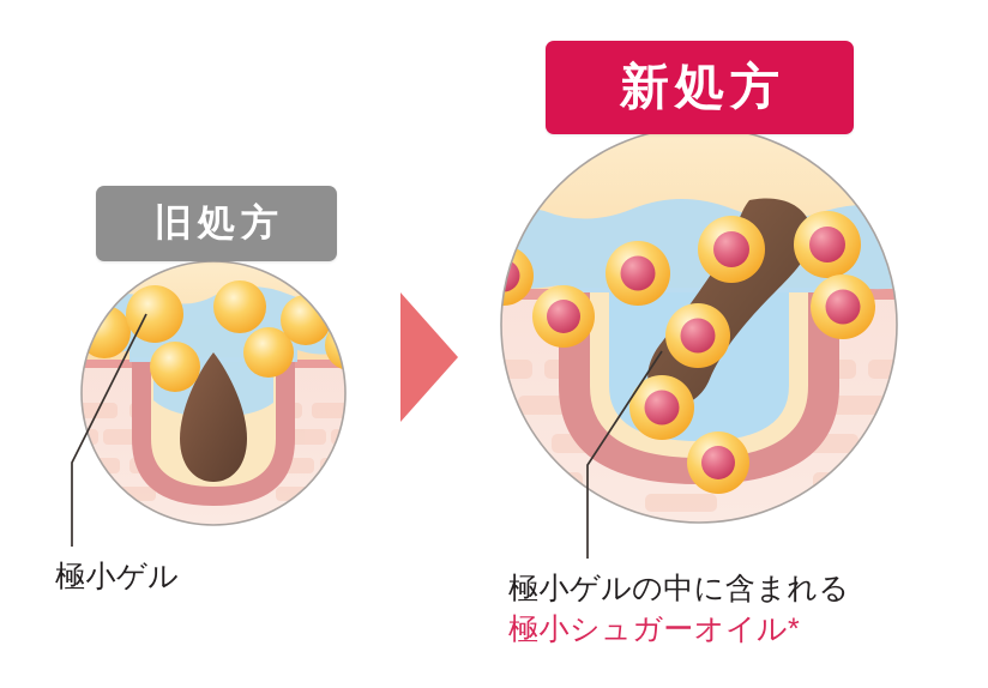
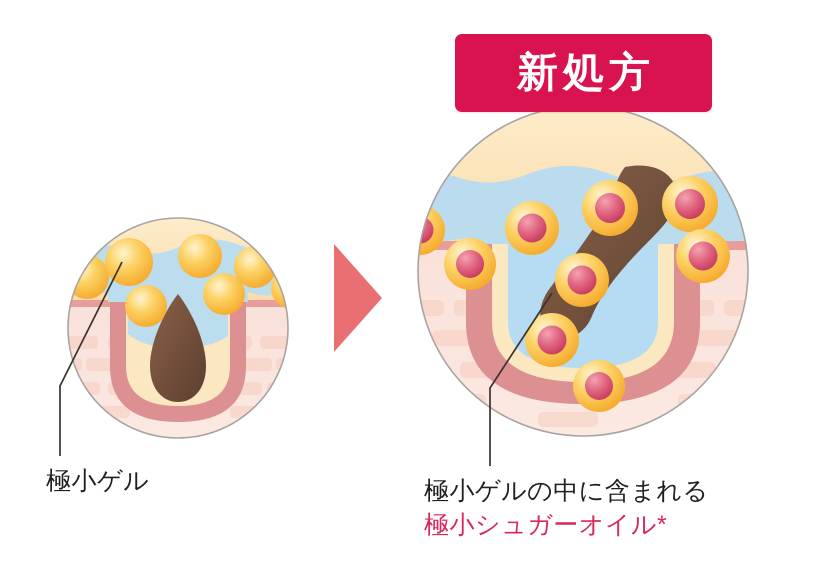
- 旧処方
  新処方
  極小ゲル
  極小ゲルの中に含まれる
  極小シュガーオイル*
